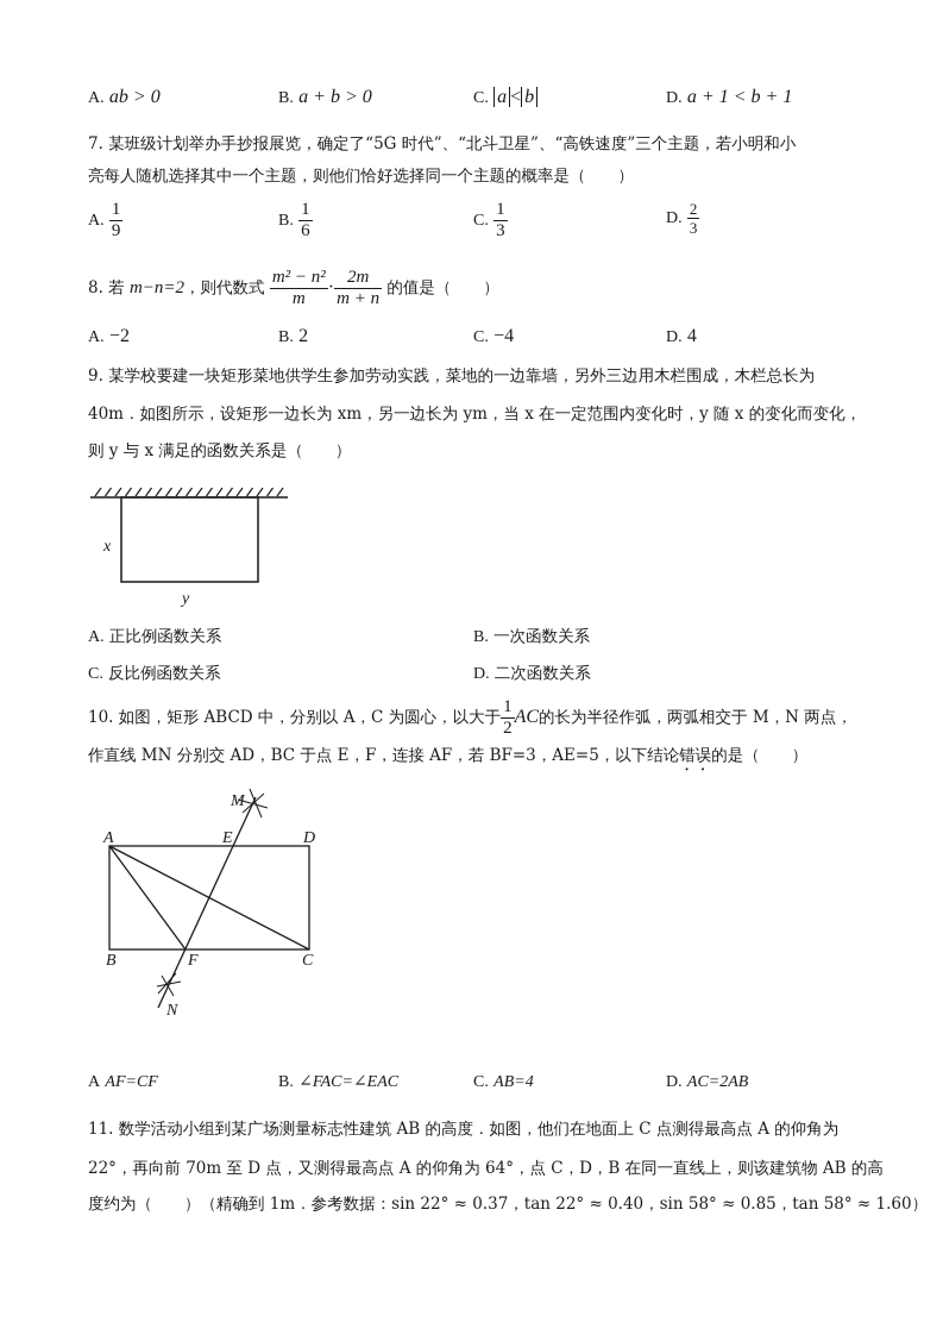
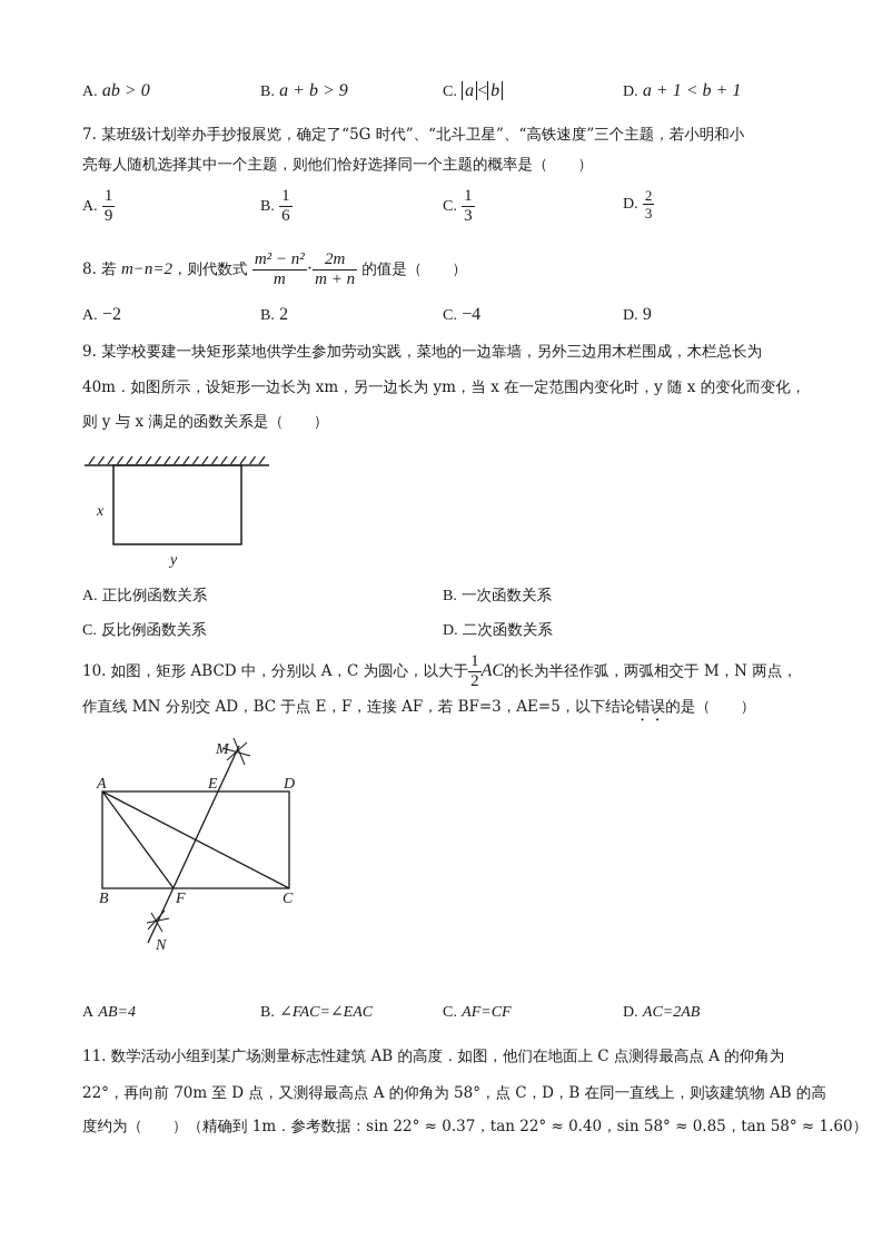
  A. ab > 0
- B. a + b > 0
+ B. a + b > 9
  C. a < b
  D. a + 1 < b + 1
  7. 某班级计划举办手抄报展览，确定了“5G 时代”、“北斗卫星”、“高铁速度”三个主题，若小明和小
  亮每人随机选择其中一个主题，则他们恰好选择同一个主题的概率是（ ）
  A.
  1
  9
  B.
  1
  6
  C.
  1
  3
  D.
  2
  3
  8. 若 m−n=2，则代数式
  m² − n²
  m
  ·
  2m
  m + n
  的值是（ ）
  A. −2
  B. 2
  C. −4
- D. 4
+ D. 9
  9. 某学校要建一块矩形菜地供学生参加劳动实践，菜地的一边靠墙，另外三边用木栏围成，木栏总长为
  40m．如图所示，设矩形一边长为 xm，另一边长为 ym，当 x 在一定范围内变化时，y 随 x 的变化而变化，
  则 y 与 x 满足的函数关系是（ ）
  x
  y
  A. 正比例函数关系
  B. 一次函数关系
  C. 反比例函数关系
  D. 二次函数关系
  10. 如图，矩形 ABCD 中，分别以 A，C 为圆心，以大于
  1
  2
  AC的长为半径作弧，两弧相交于 M，N 两点，
  作直线 MN 分别交 AD，BC 于点 E，F，连接 AF，若 BF=3，AE=5，以下结论错误的是（ ）
  A
  E
  D
  B
  F
  C
  M
  N
- A AF=CF
+ A AB=4
  B. ∠FAC=∠EAC
- C. AB=4
+ C. AF=CF
  D. AC=2AB
  11. 数学活动小组到某广场测量标志性建筑 AB 的高度．如图，他们在地面上 C 点测得最高点 A 的仰角为
- 22°，再向前 70m 至 D 点，又测得最高点 A 的仰角为 64°，点 C，D，B 在同一直线上，则该建筑物 AB 的高
+ 22°，再向前 70m 至 D 点，又测得最高点 A 的仰角为 58°，点 C，D，B 在同一直线上，则该建筑物 AB 的高
  度约为（ ）（精确到 1m．参考数据：sin 22° ≈ 0.37，tan 22° ≈ 0.40，sin 58° ≈ 0.85，tan 58° ≈ 1.60）
